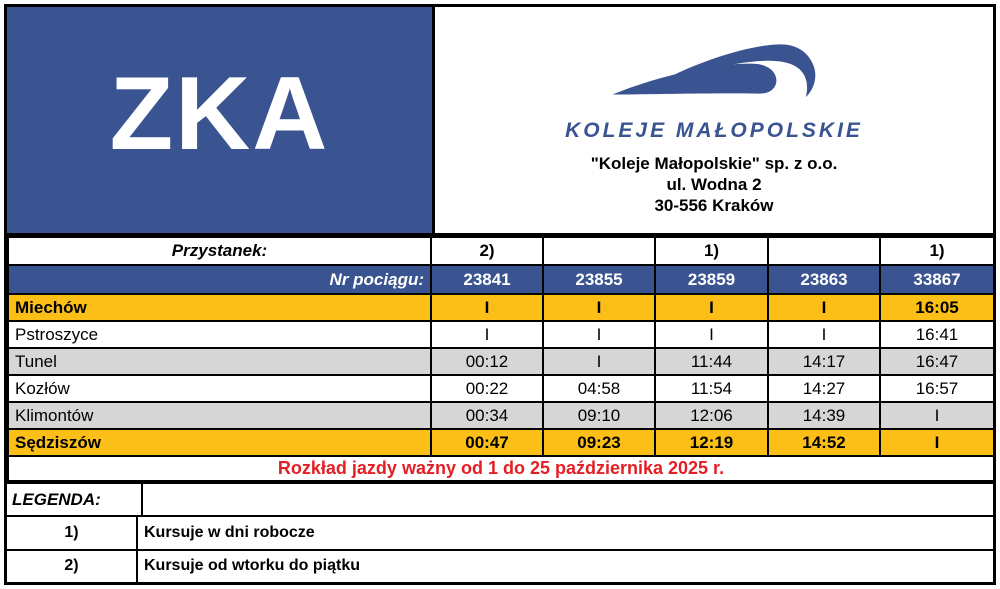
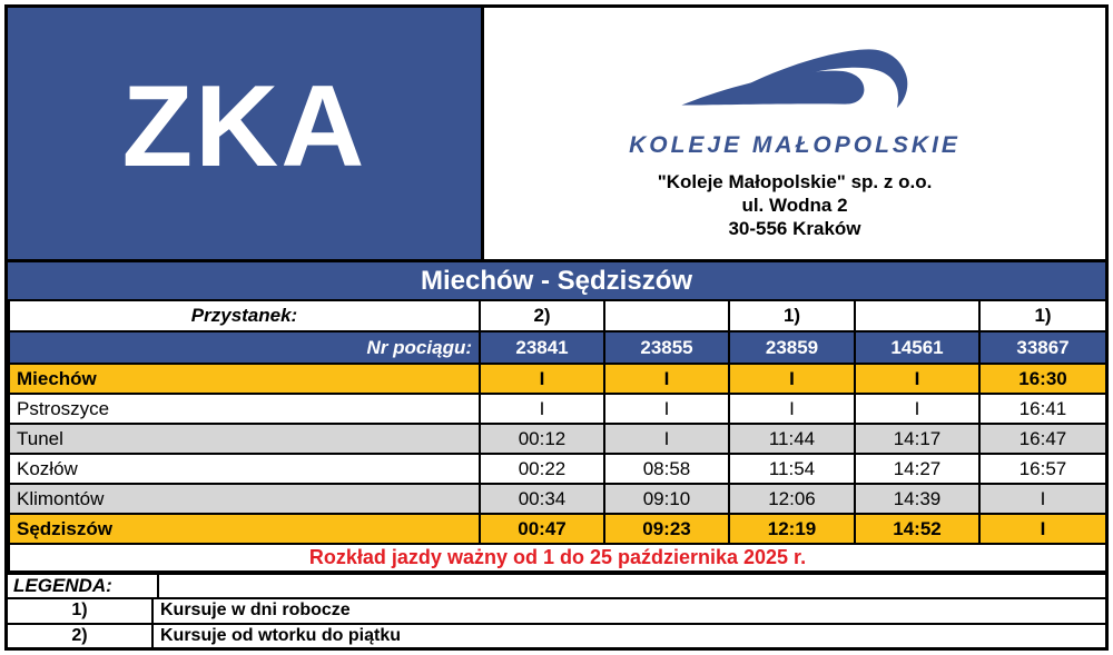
  ZKA
  KOLEJE MAŁOPOLSKIE
  "Koleje Małopolskie" sp. z o.o.
  ul. Wodna 2
  30-556 Kraków
+ Miechów - Sędziszów
  Przystanek:	2)		1)		1)
- Nr pociągu:	23841	23855	23859	23863	33867
+ Nr pociągu:	23841	23855	23859	14561	33867
- Miechów	I	I	I	I	16:05
+ Miechów	I	I	I	I	16:30
  Pstroszyce	I	I	I	I	16:41
  Tunel	00:12	I	11:44	14:17	16:47
- Kozłów	00:22	04:58	11:54	14:27	16:57
+ Kozłów	00:22	08:58	11:54	14:27	16:57
  Klimontów	00:34	09:10	12:06	14:39	I
  Sędziszów	00:47	09:23	12:19	14:52	I
  Rozkład jazdy ważny od 1 do 25 października 2025 r.
  LEGENDA:
  1)
  Kursuje w dni robocze
  2)
  Kursuje od wtorku do piątku
